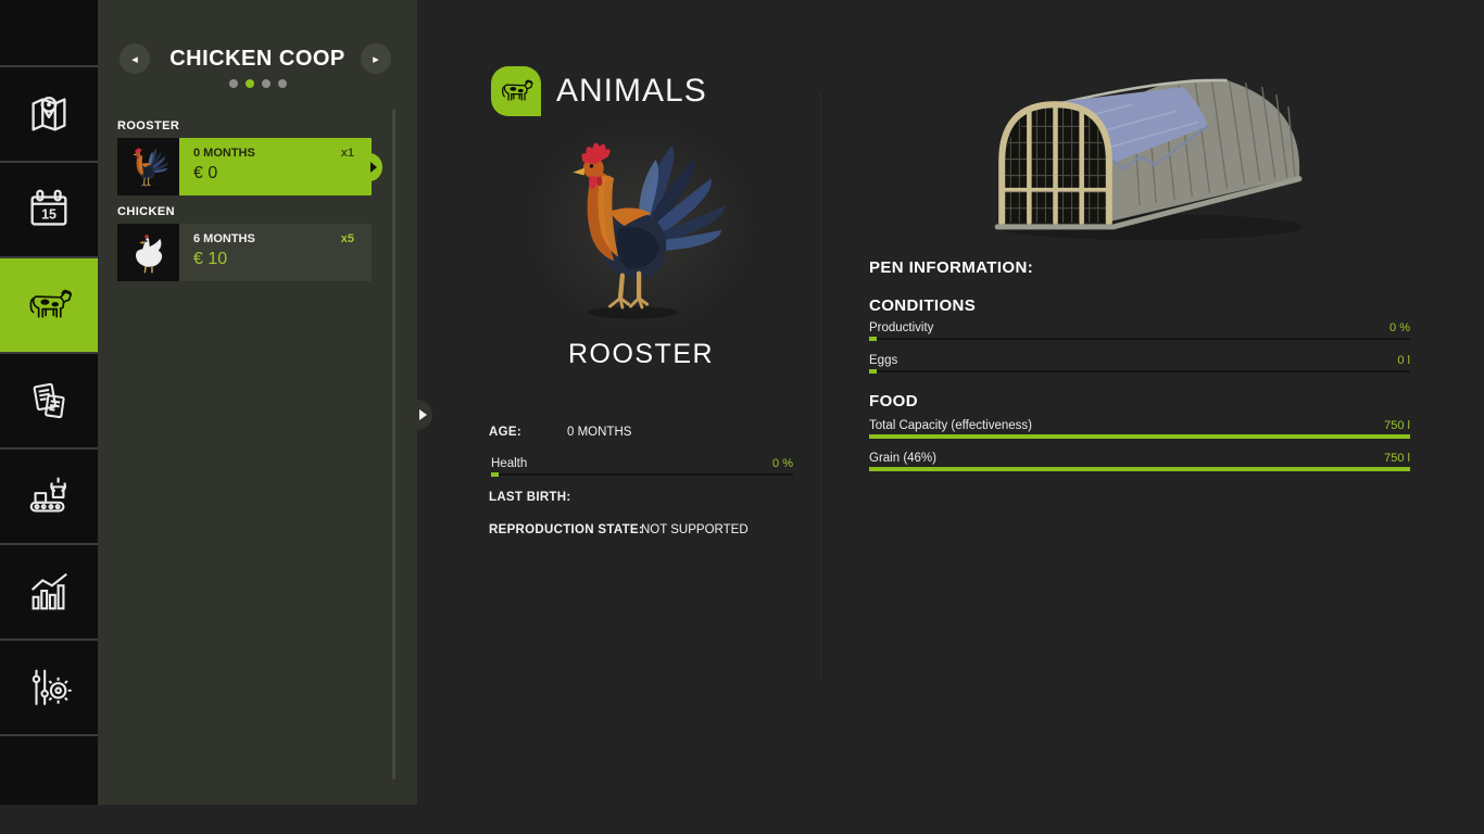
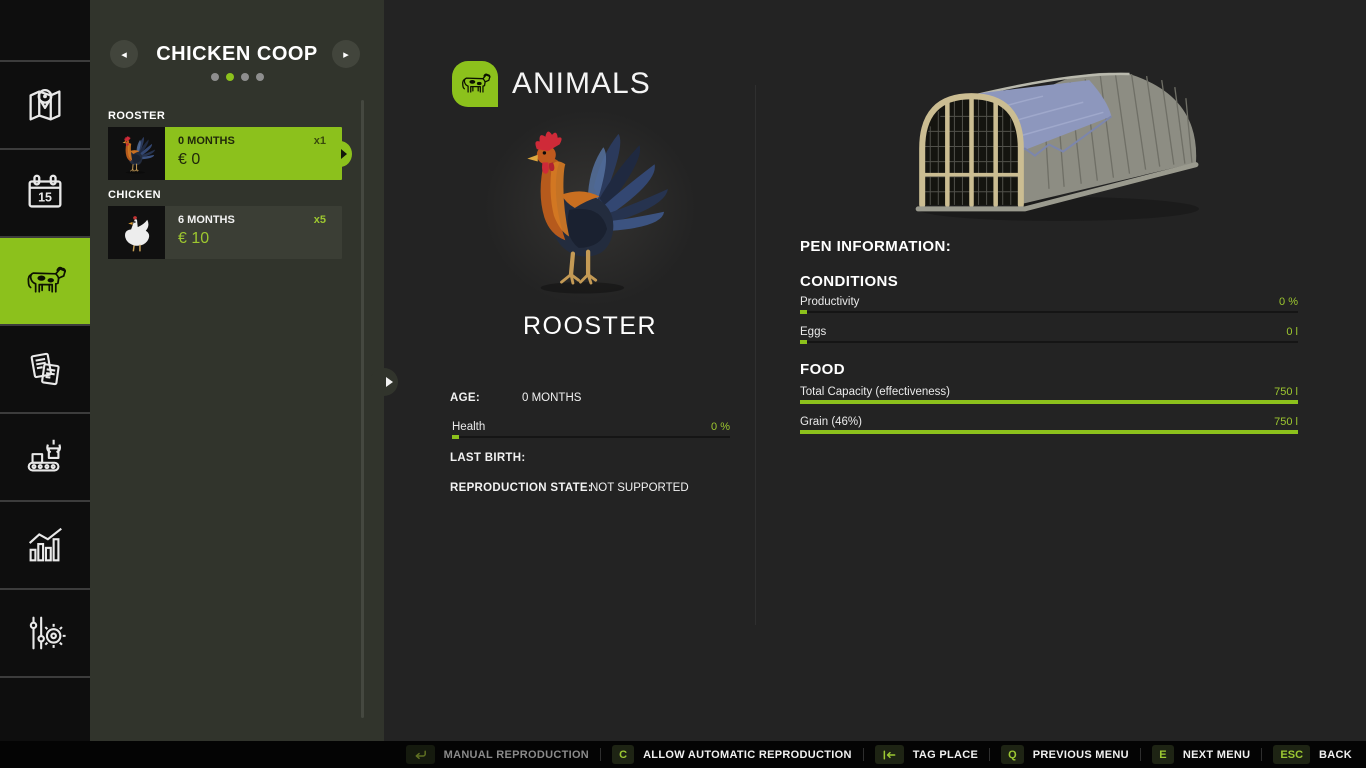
  15
  ◂
  CHICKEN COOP
  ▸
  ROOSTER
  0 MONTHS
  x1
  € 0
  CHICKEN
  6 MONTHS
  x5
  € 10
  ANIMALS
  ROOSTER
  AGE:
  0 MONTHS
  Health
  0 %
  LAST BIRTH:
  REPRODUCTION STATE:
  NOT SUPPORTED
  PEN INFORMATION:
  CONDITIONS
  Productivity
  0 %
  Eggs
  0 l
  FOOD
  Total Capacity (effectiveness)
  750 l
  Grain (46%)
  750 l
+ MANUAL REPRODUCTION
+ C
+ ALLOW AUTOMATIC REPRODUCTION
+ TAG PLACE
+ Q
+ PREVIOUS MENU
+ E
+ NEXT MENU
+ ESC
+ BACK
